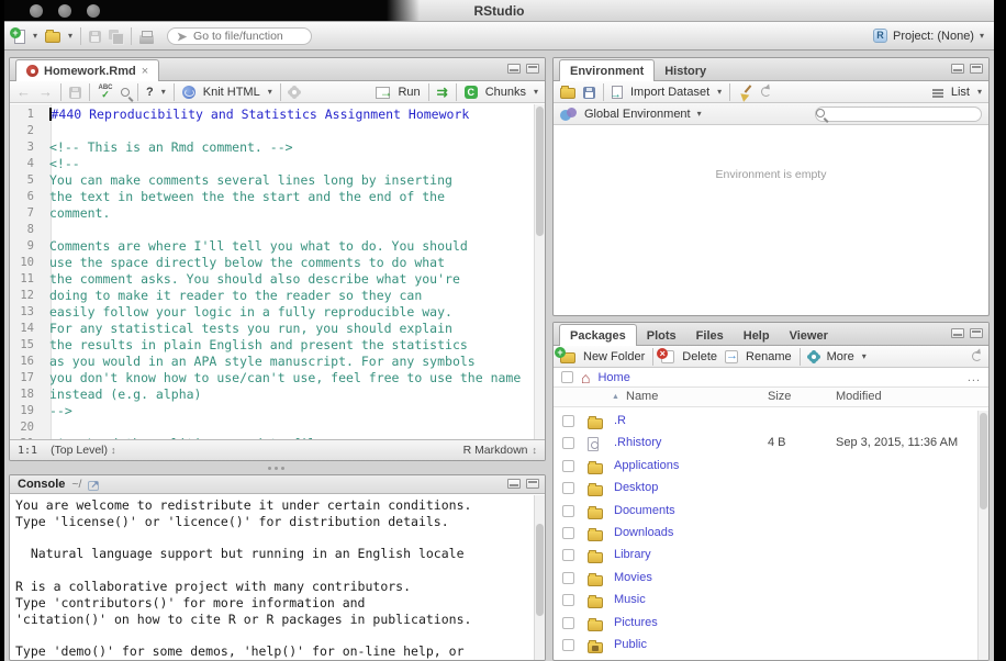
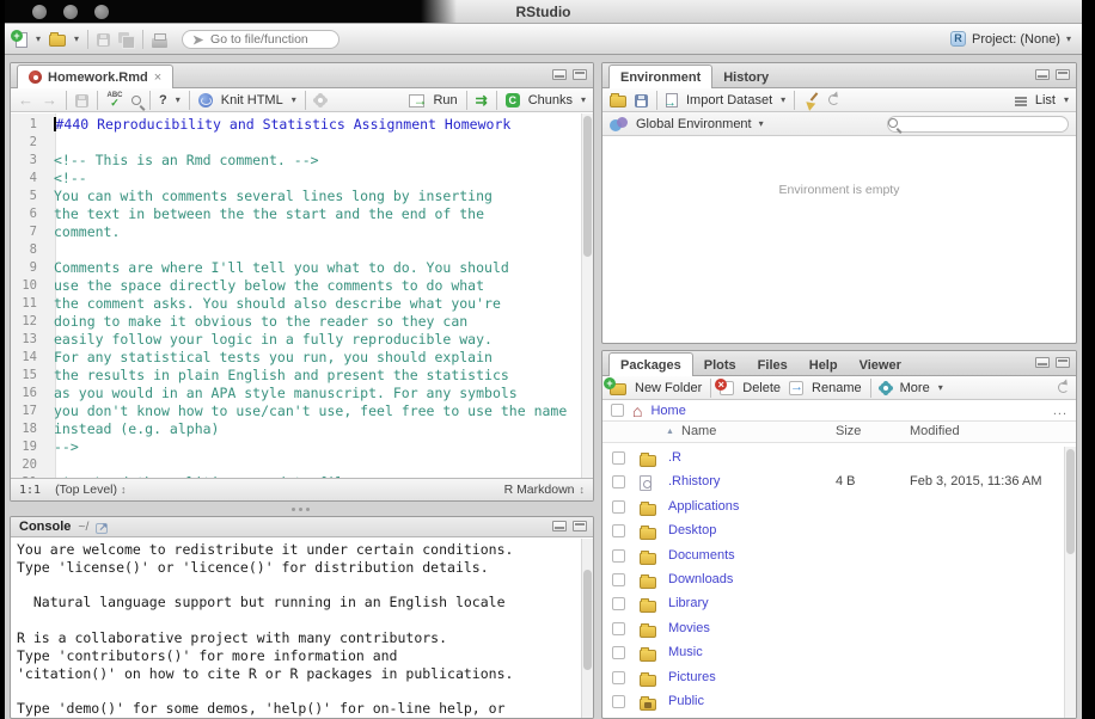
  RStudio
  ▾
  ▾
  ➤
  Go to file/function
  R
  Project: (None)
  ▾
  Homework.Rmd
  ×
  ←
  →
  ?
  ▾
  Knit HTML
  ▾
  Run
  ⇉
  C
  Chunks
  ▾
  1
  #440 Reproducibility and Statistics Assignment Homework
  2
  3
  <!-- This is an Rmd comment. -->
  4
  <!--
  5
- You can make comments several lines long by inserting
+ You can with comments several lines long by inserting
  6
  the text in between the the start and the end of the
  7
  comment.
  8
  9
  Comments are where I'll tell you what to do. You should
  10
  use the space directly below the comments to do what
  11
  the comment asks. You should also describe what you're
  12
- doing to make it reader to the reader so they can
+ doing to make it obvious to the reader so they can
  13
  easily follow your logic in a fully reproducible way.
  14
  For any statistical tests you run, you should explain
  15
  the results in plain English and present the statistics
  16
  as you would in an APA style manuscript. For any symbols
  17
  you don't know how to use/can't use, feel free to use the name
  18
  instead (e.g. alpha)
  19
  -->
  20
  1:1
  (Top Level) ↕
  R Markdown
  ↕
  Console
  ~/
  You are welcome to redistribute it under certain conditions.
  Type 'license()' or 'licence()' for distribution details.
  Natural language support but running in an English locale
  R is a collaborative project with many contributors.
  Type 'contributors()' for more information and
  'citation()' on how to cite R or R packages in publications.
  Type 'demo()' for some demos, 'help()' for on-line help, or
  Environment
  History
  Import Dataset
  ▾
  List
  ▾
  Global Environment
  ▾
  Environment is empty
  Packages
  Plots
  Files
  Help
  Viewer
  New Folder
  Delete
  Rename
  More
  ▾
  ⌂
  Home
  ...
  Name
  Size
  Modified
  .R
  .Rhistory
  4 B
- Sep 3, 2015, 11:36 AM
+ Feb 3, 2015, 11:36 AM
  Applications
  Desktop
  Documents
  Downloads
  Library
  Movies
  Music
  Pictures
  Public
